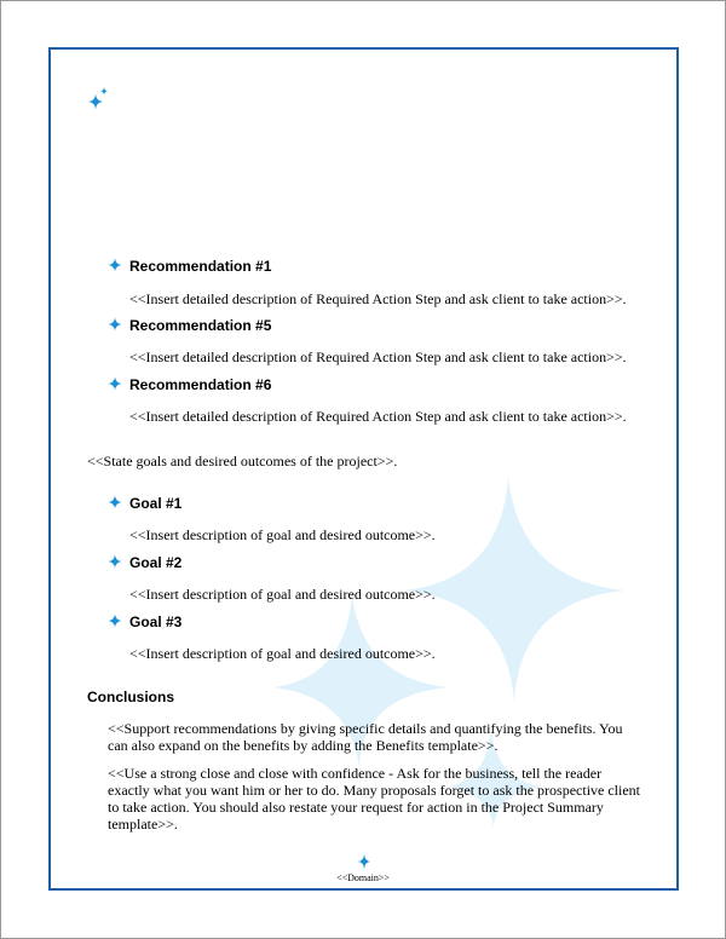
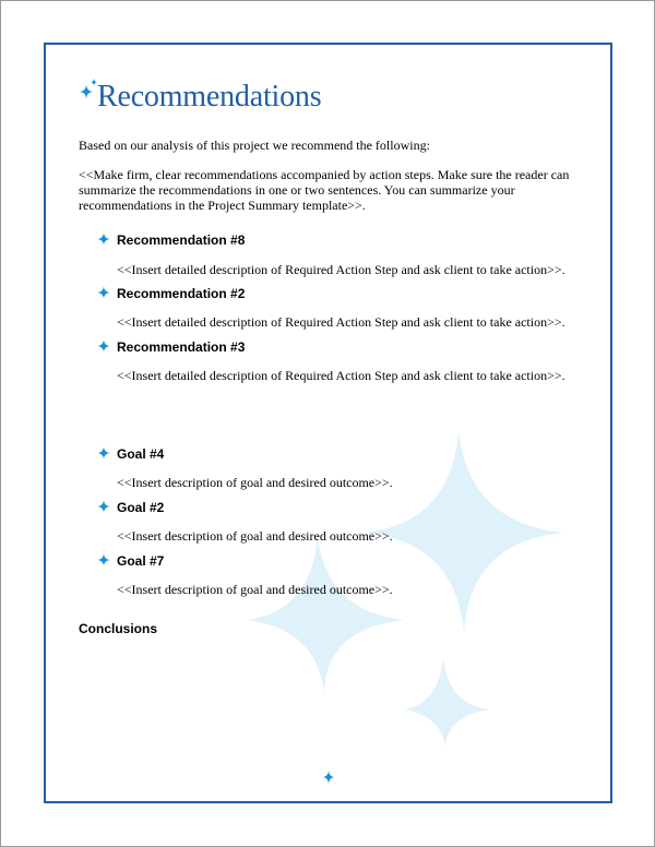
+ Recommendations
+ Based on our analysis of this project we recommend the following:
+ <<Make firm, clear recommendations accompanied by action steps. Make sure the reader can summarize the recommendations in one or two sentences. You can summarize your recommendations in the Project Summary template>>.
- Recommendation #1
+ Recommendation #8
  <<Insert detailed description of Required Action Step and ask client to take action>>.
- Recommendation #5
+ Recommendation #2
  <<Insert detailed description of Required Action Step and ask client to take action>>.
- Recommendation #6
+ Recommendation #3
  <<Insert detailed description of Required Action Step and ask client to take action>>.
- <<State goals and desired outcomes of the project>>.
- Goal #1
+ Goal #4
  <<Insert description of goal and desired outcome>>.
  Goal #2
  <<Insert description of goal and desired outcome>>.
- Goal #3
+ Goal #7
  <<Insert description of goal and desired outcome>>.
  Conclusions
- <<Support recommendations by giving specific details and quantifying the benefits. You can also expand on the benefits by adding the Benefits template>>.
- <<Use a strong close and close with confidence - Ask for the business, tell the reader exactly what you want him or her to do. Many proposals forget to ask the prospective client to take action. You should also restate your request for action in the Project Summary template>>.
- <<Domain>>
